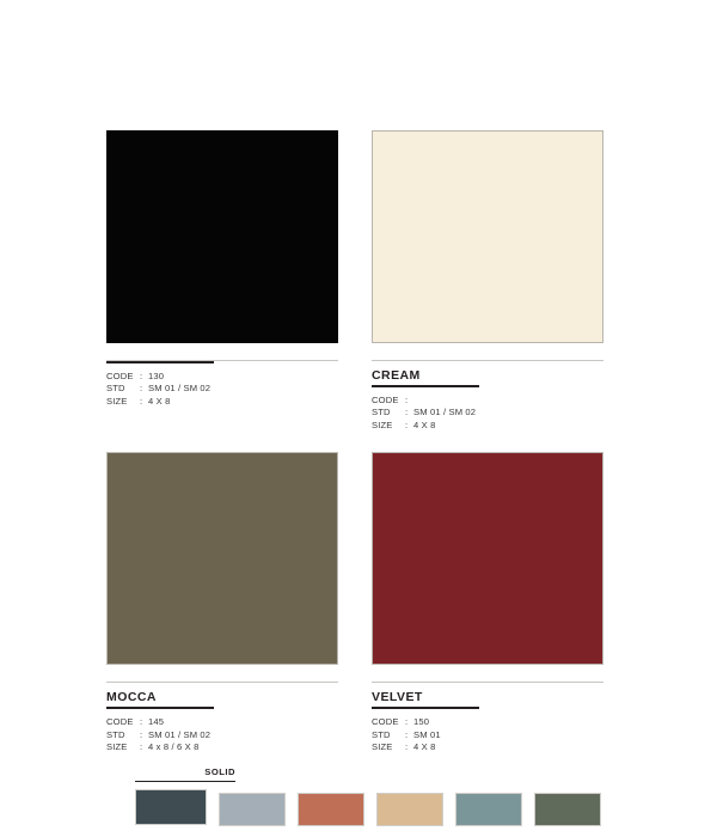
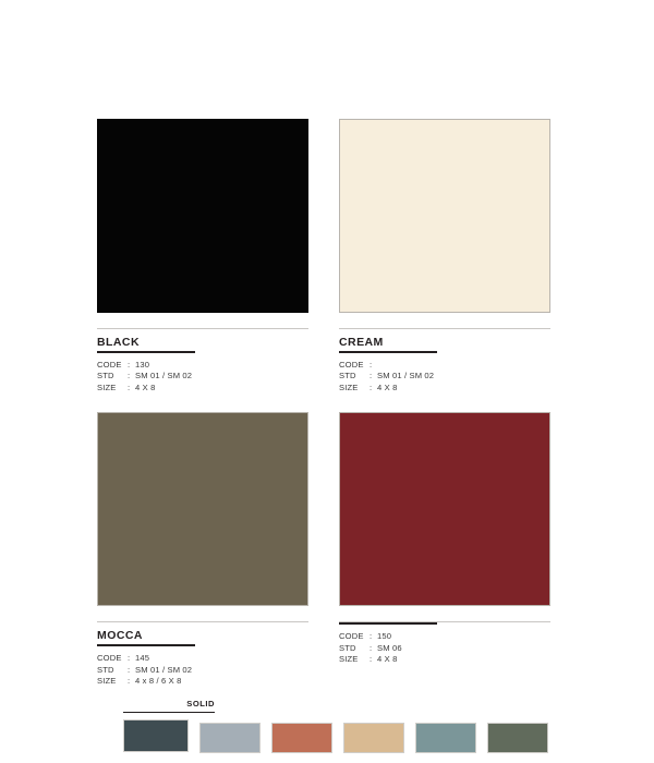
+ BLACK
  CODE
  :
  130
  STD
  :
  SM 01 / SM 02
  SIZE
  :
  4 X 8
  CREAM
  CODE
  :
  STD
  :
  SM 01 / SM 02
  SIZE
  :
  4 X 8
  MOCCA
  CODE
  :
  145
  STD
  :
  SM 01 / SM 02
  SIZE
  :
  4 x 8 / 6 X 8
- VELVET
  CODE
  :
  150
  STD
  :
- SM 01
+ SM 06
  SIZE
  :
  4 X 8
  SOLID
